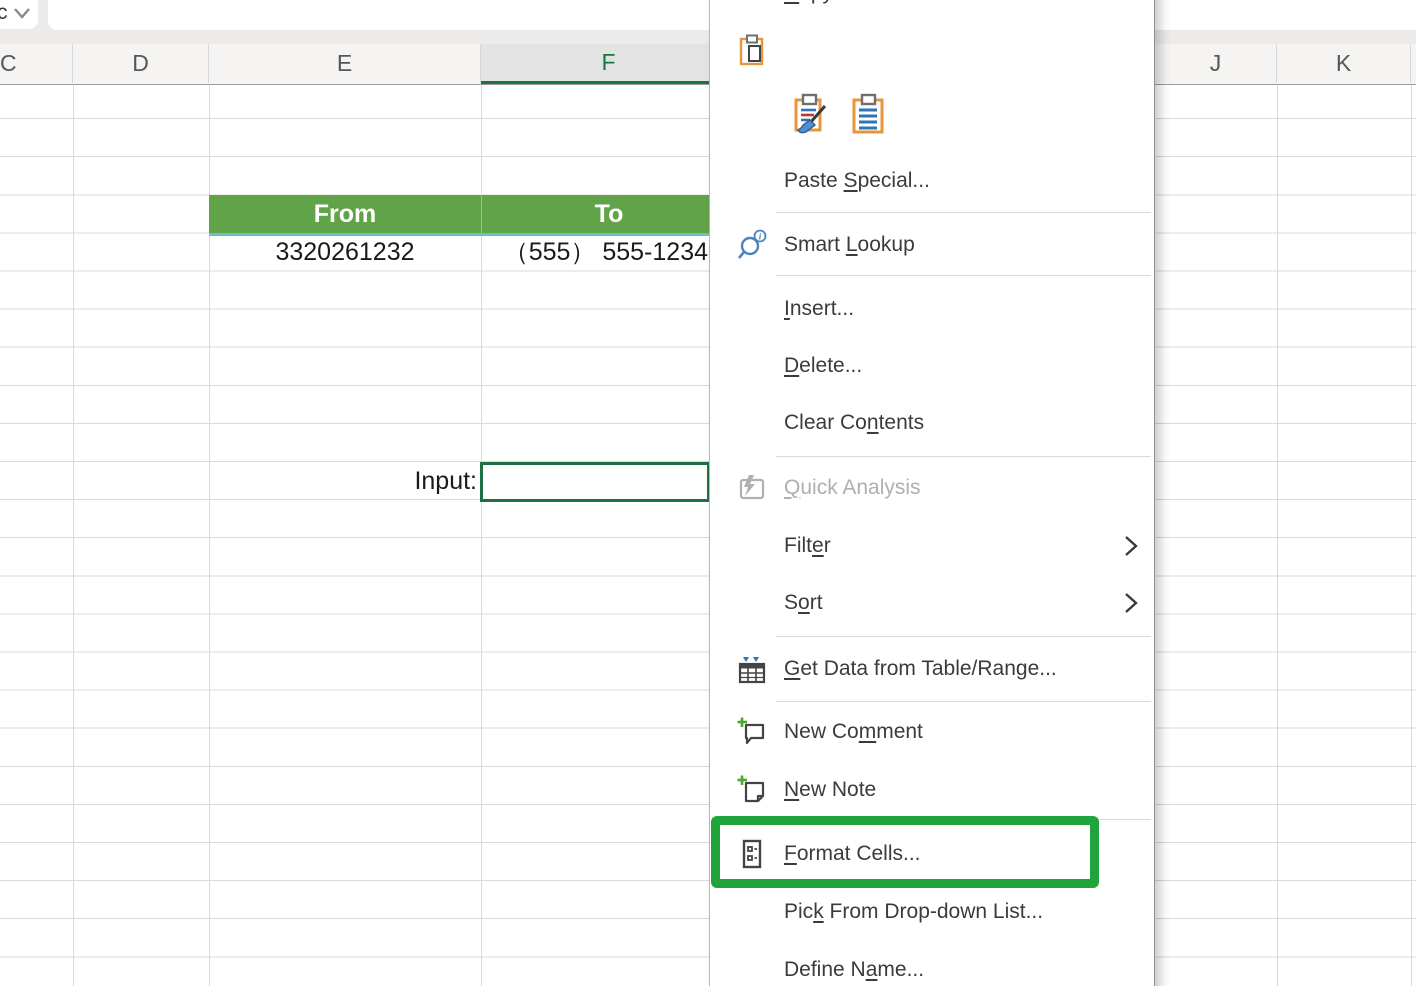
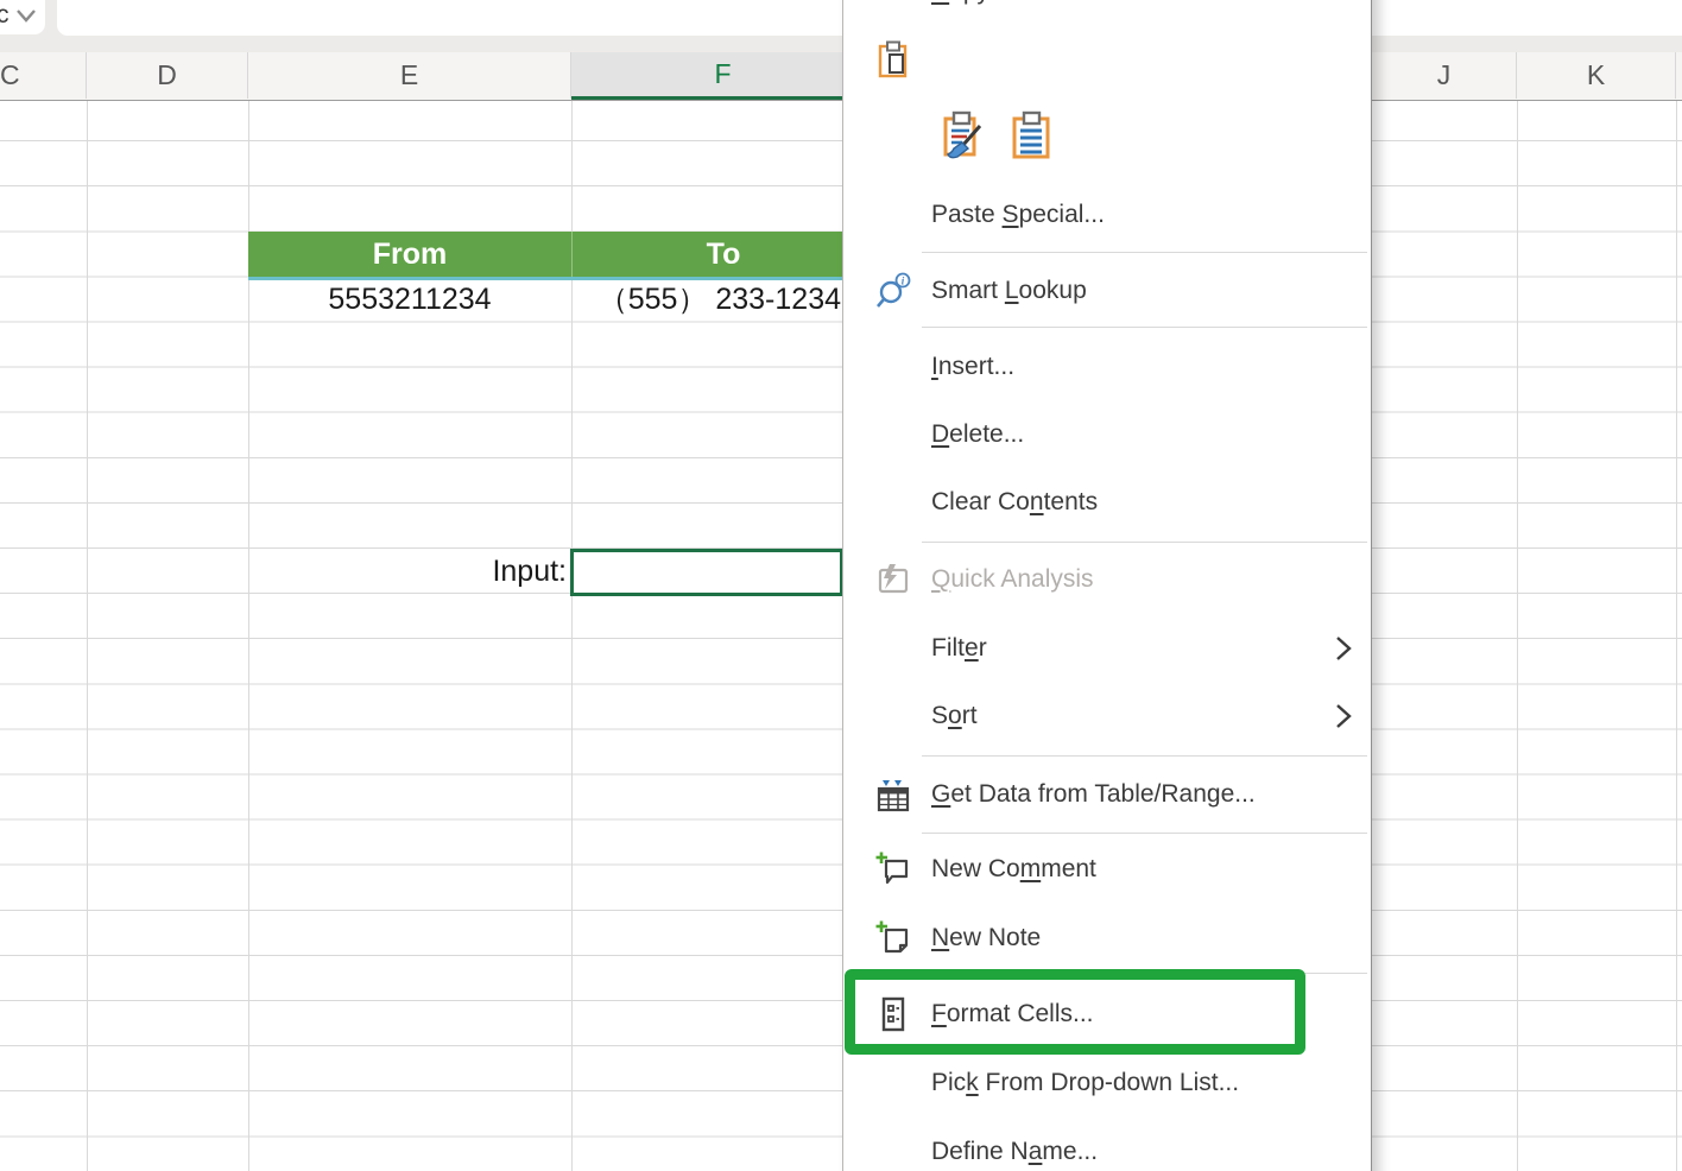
  c
  C
  D
  E
  F
  J
  K
  From
  To
- 3320261232
+ 5553211234
- （555） 555-1234
+ （555） 233-1234
  Input:
  Paste Special...
  i
  Smart Lookup
  Insert...
  Delete...
  Clear Contents
  Quick Analysis
  Filter
  Sort
  Get Data from Table/Range...
  New Comment
  New Note
  Format Cells...
  Pick From Drop-down List...
  Define Name...
